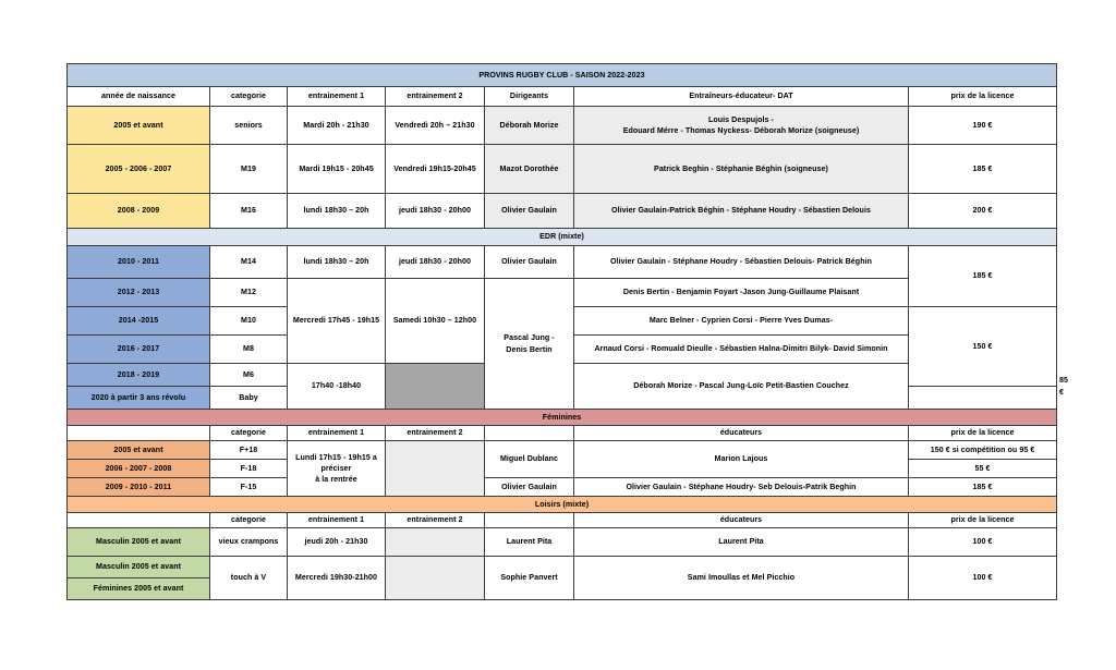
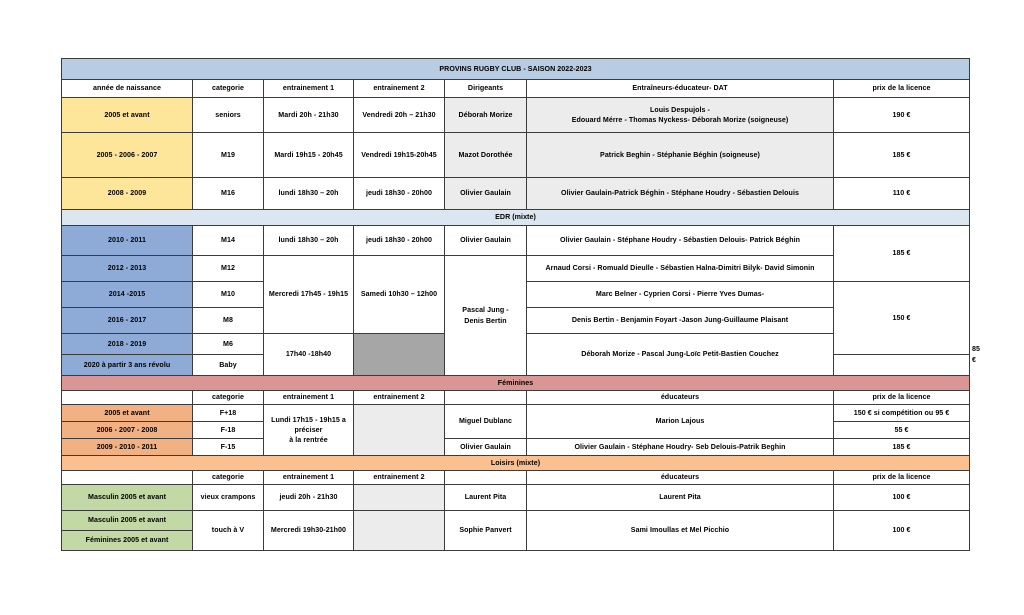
  PROVINS RUGBY CLUB - SAISON 2022-2023
  année de naissance	categorie	entrainement 1	entrainement 2	Dirigeants	Entraîneurs-éducateur- DAT	prix de la licence
  2005 et avant	seniors	Mardi 20h - 21h30	Vendredi 20h – 21h30	Déborah Morize	Louis Despujols - Edouard Mérre - Thomas Nyckess- Déborah Morize (soigneuse)	190 €
  2005 - 2006 - 2007	M19	Mardi 19h15 - 20h45	Vendredi 19h15-20h45	Mazot Dorothée	Patrick Beghin - Stéphanie Béghin (soigneuse)	185 €
- 2008 - 2009	M16	lundi 18h30 – 20h	jeudi 18h30 - 20h00	Olivier Gaulain	Olivier Gaulain-Patrick Béghin - Stéphane Houdry - Sébastien Delouis	200 €
+ 2008 - 2009	M16	lundi 18h30 – 20h	jeudi 18h30 - 20h00	Olivier Gaulain	Olivier Gaulain-Patrick Béghin - Stéphane Houdry - Sébastien Delouis	110 €
  EDR (mixte)
  2010 - 2011	M14	lundi 18h30 – 20h	jeudi 18h30 - 20h00	Olivier Gaulain	Olivier Gaulain - Stéphane Houdry - Sébastien Delouis- Patrick Béghin
- 2012 - 2013	M12	Mercredi 17h45 - 19h15	Samedi 10h30 – 12h00	Pascal Jung - Denis Bertin	Denis Bertin - Benjamin Foyart -Jason Jung-Guillaume Plaisant
+ 2012 - 2013	M12	Mercredi 17h45 - 19h15	Samedi 10h30 – 12h00	Pascal Jung - Denis Bertin	Arnaud Corsi - Romuald Dieulle - Sébastien Halna-Dimitri Bilyk- David Simonin
  2014 -2015	M10	Marc Belner - Cyprien Corsi - Pierre Yves Dumas-	150 €
- 2016 - 2017	M8	Arnaud Corsi - Romuald Dieulle - Sébastien Halna-Dimitri Bilyk- David Simonin
+ 2016 - 2017	M8	Denis Bertin - Benjamin Foyart -Jason Jung-Guillaume Plaisant
  2018 - 2019	M6	17h40 -18h40		Déborah Morize - Pascal Jung-Loïc Petit-Bastien Couchez	85 €
  2020 à partir 3 ans révolu	Baby
  Féminines
  	categorie	entrainement 1	entrainement 2		éducateurs	prix de la licence
  2005 et avant	F+18	Lundi 17h15 - 19h15 a préciser à la rentrée		Miguel Dublanc	Marion Lajous	150 € si compétition ou 95 €
  2006 - 2007 - 2008	F-18	55 €
  2009 - 2010 - 2011	F-15	Olivier Gaulain	Olivier Gaulain - Stéphane Houdry- Seb Delouis-Patrik Beghin	185 €
  Loisirs (mixte)
  	categorie	entrainement 1	entrainement 2		éducateurs	prix de la licence
  Masculin 2005 et avant	vieux crampons	jeudi 20h - 21h30		Laurent Pita	Laurent Pita	100 €
  Masculin 2005 et avant	touch à V	Mercredi 19h30-21h00		Sophie Panvert	Sami Imoullas et Mel Picchio	100 €
  Féminines 2005 et avant
